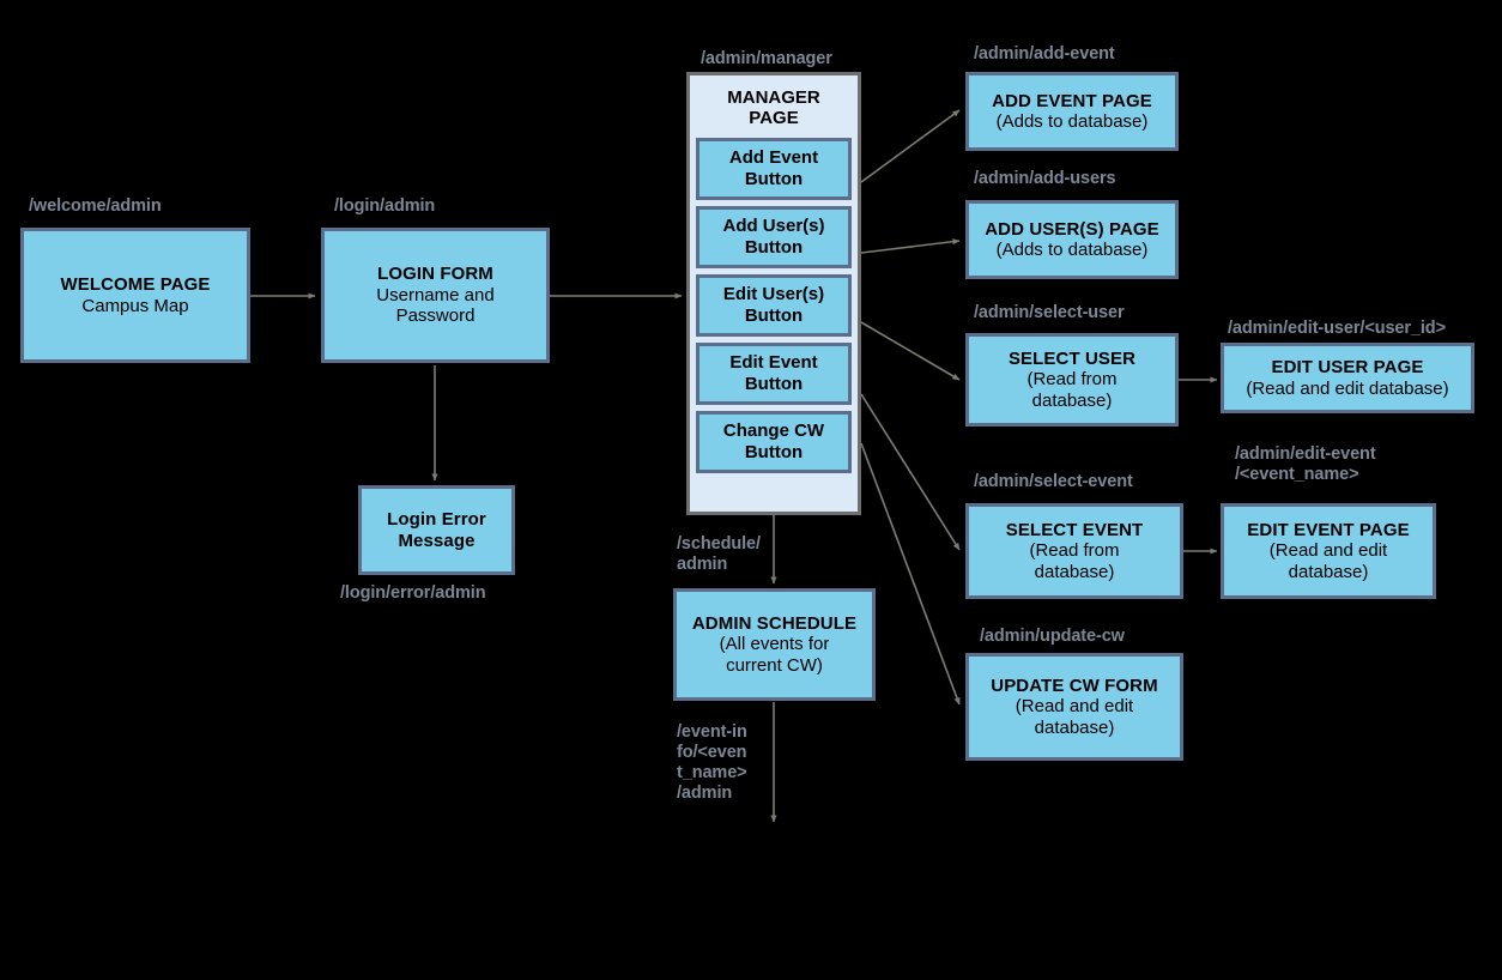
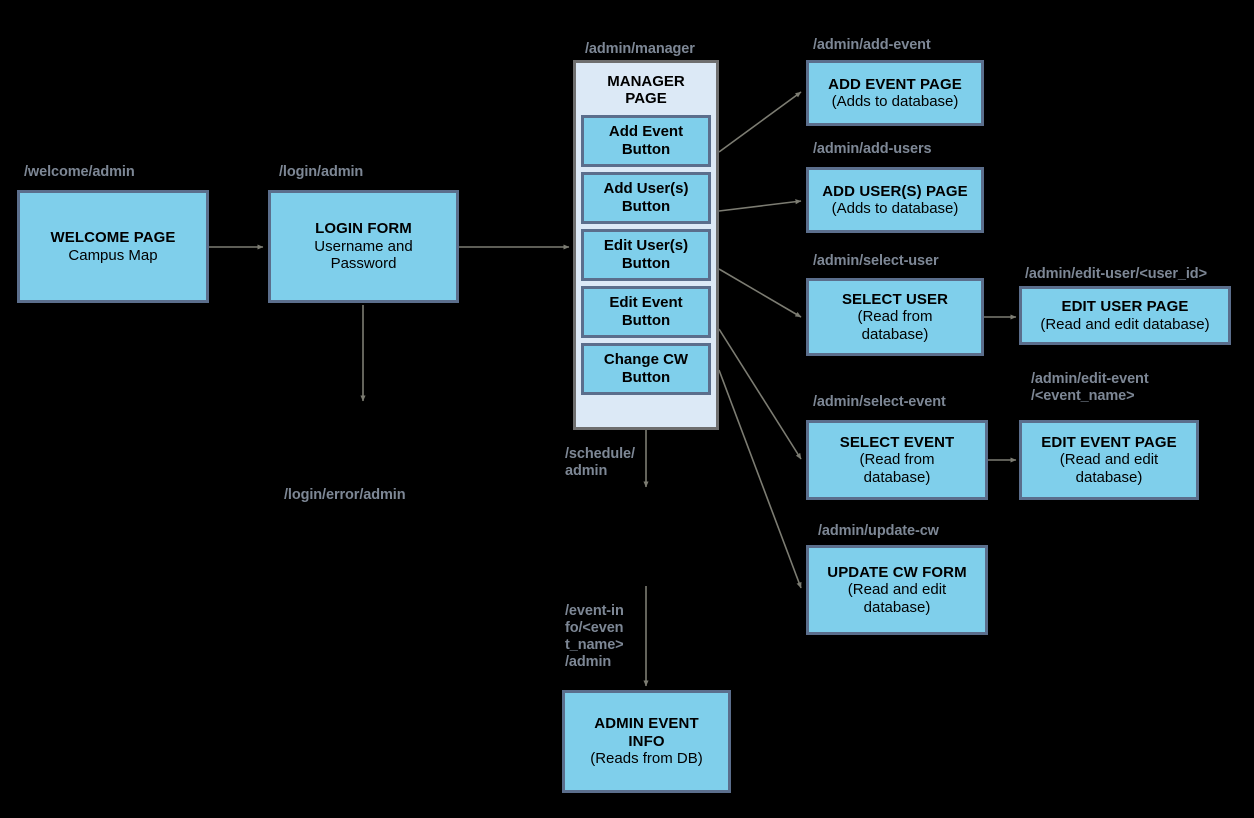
  /welcome/admin
  WELCOME PAGE
  Campus Map
  /login/admin
  LOGIN FORM
  Username and
  Password
- Login Error
- Message
  /login/error/admin
  /admin/manager
  MANAGER
  PAGE
  Add Event
  Button
  Add User(s)
  Button
  Edit User(s)
  Button
  Edit Event
  Button
  Change CW
  Button
  /admin/add-event
  ADD EVENT PAGE
  (Adds to database)
  /admin/add-users
  ADD USER(S) PAGE
  (Adds to database)
  /admin/select-user
  SELECT USER
  (Read from
  database)
  /admin/edit-user/<user_id>
  EDIT USER PAGE
  (Read and edit database)
  /admin/select-event
  SELECT EVENT
  (Read from
  database)
  /admin/edit-event
  /<event_name>
  EDIT EVENT PAGE
  (Read and edit
  database)
  /admin/update-cw
  UPDATE CW FORM
  (Read and edit
  database)
  /schedule/
  admin
- ADMIN SCHEDULE
- (All events for
- current CW)
  /event-in
  fo/<even
  t_name>
  /admin
+ ADMIN EVENT
+ INFO
+ (Reads from DB)
